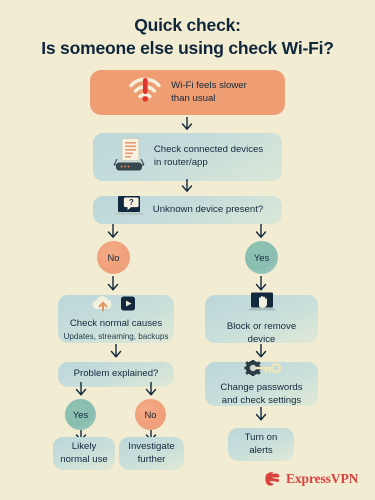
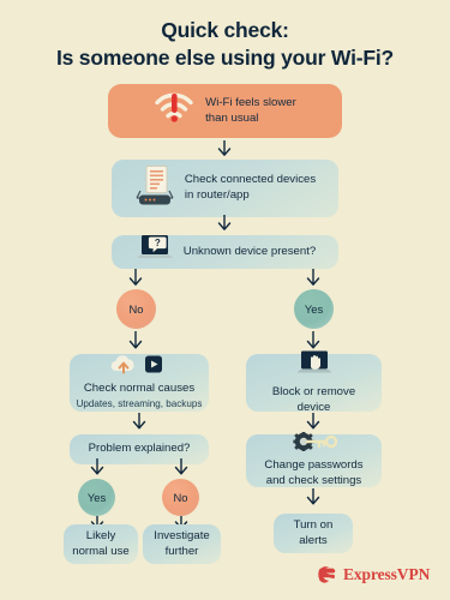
  Quick check:
- Is someone else using check Wi-Fi?
+ Is someone else using your Wi-Fi?
  Wi-Fi feels slower
  than usual
  Check connected devices
  in router/app
  ?
  Unknown device present?
  No
  Yes
  Check normal causes
  Updates, streaming, backups
  Block or remove
  device
  Problem explained?
  Change passwords
  and check settings
  Yes
  No
  Likely
  normal use
  Investigate
  further
  Turn on
  alerts
  ExpressVPN
